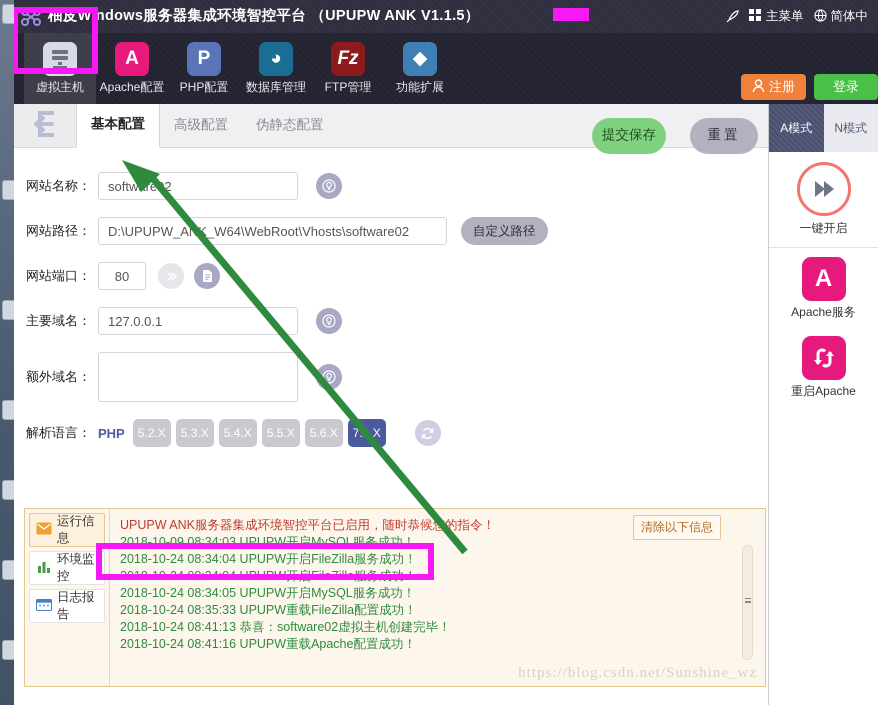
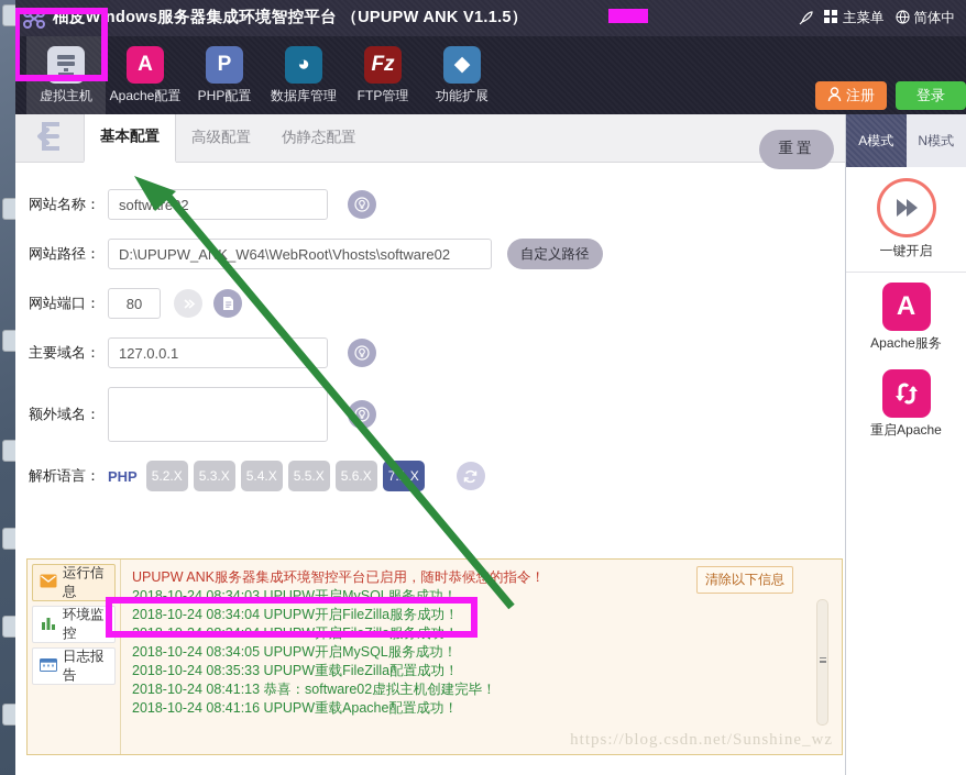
  柚皮Windows服务器集成环境智控平台 （UPUPW ANK V1.1.5）
  主菜单
  简体中
  虚拟主机
  A
  Apache配置
  P
  PHP配置
  ◕
  数据库管理
  Fz
  FTP管理
  ◆
  功能扩展
  注册
  登录
  基本配置
  高级配置
  伪静态配置
- 提交保存
  重置
  网站名称：
  softwre2
  网站路径：
  D:\UPUPW_AK_W64\WebRoot\Vhosts\software02
  自定义路径
  网站端口：
  80
  主要域名：
  127.0.0.1
  额外域名：
  解析语言：
  PHP
  5.2.X
  5.3.X
  5.4.X
  5.5.X
  5.6.X
  运行信息
  环境监控
  日志报告
  清除以下信息
  UPUPW ANK服务器集成环境智控平台已启用，随时恭候的指令！
- 2018-10-09 08:34:03 UPUPW开启MySQL服务成功！
+ 2018-10-24 08:34:03 UPUPW开启MySQL服务成功！
  2018-10-24 08:34:04 UPUPW开启FileZilla服务成功！
  2018-10-24 08:34:04 UPUPW开启FileZilla服务成功！
  2018-10-24 08:34:05 UPUPW开启MySQL服务成功！
  2018-10-24 08:35:33 UPUPW重载FileZilla配置成功！
  2018-10-24 08:41:13 恭喜：software02虚拟主机创建完毕！
  2018-10-24 08:41:16 UPUPW重载Apache配置成功！
  https://blog.csdn.net/Sunshine_wz
  A模式
  N模式
  一键开启
  A
  Apache服务
  重启Apache
